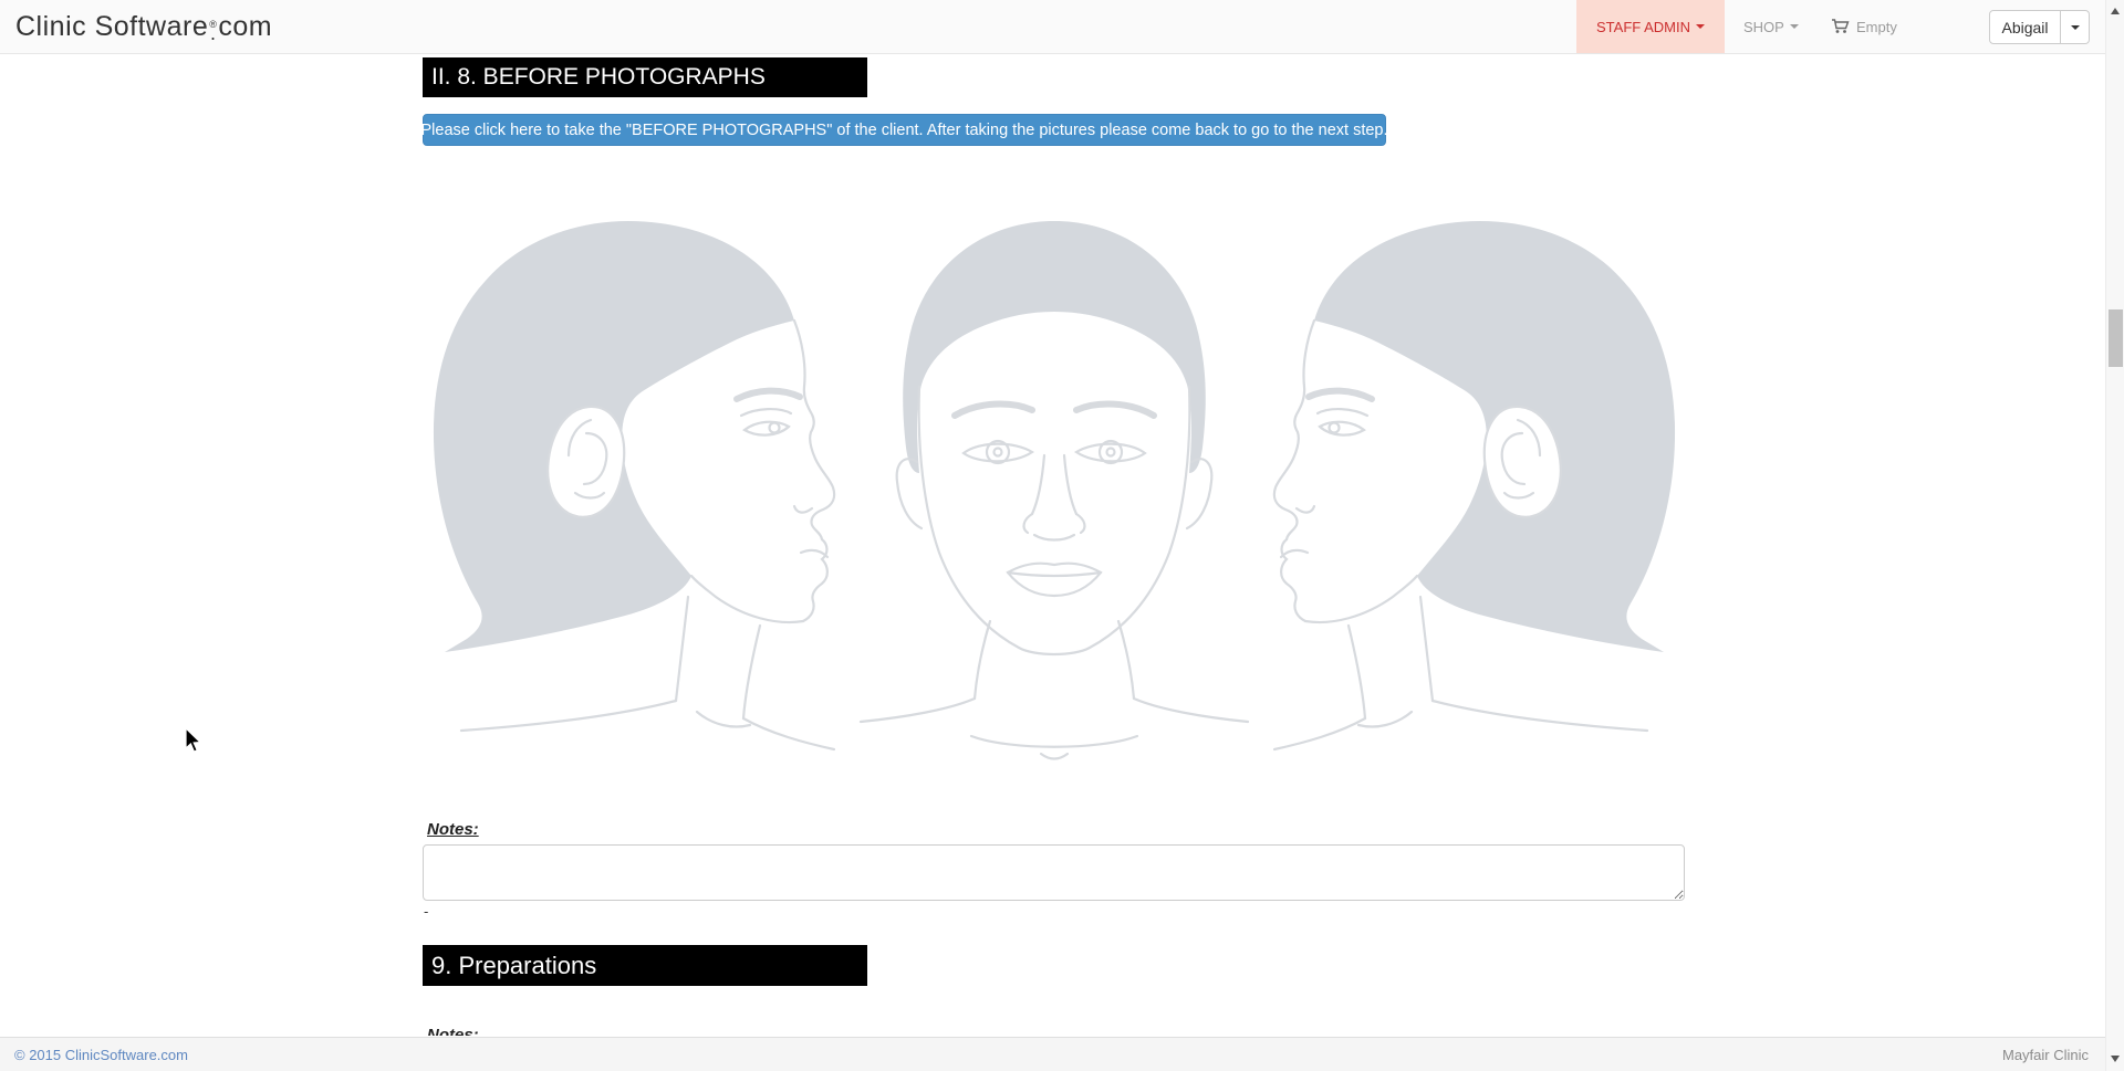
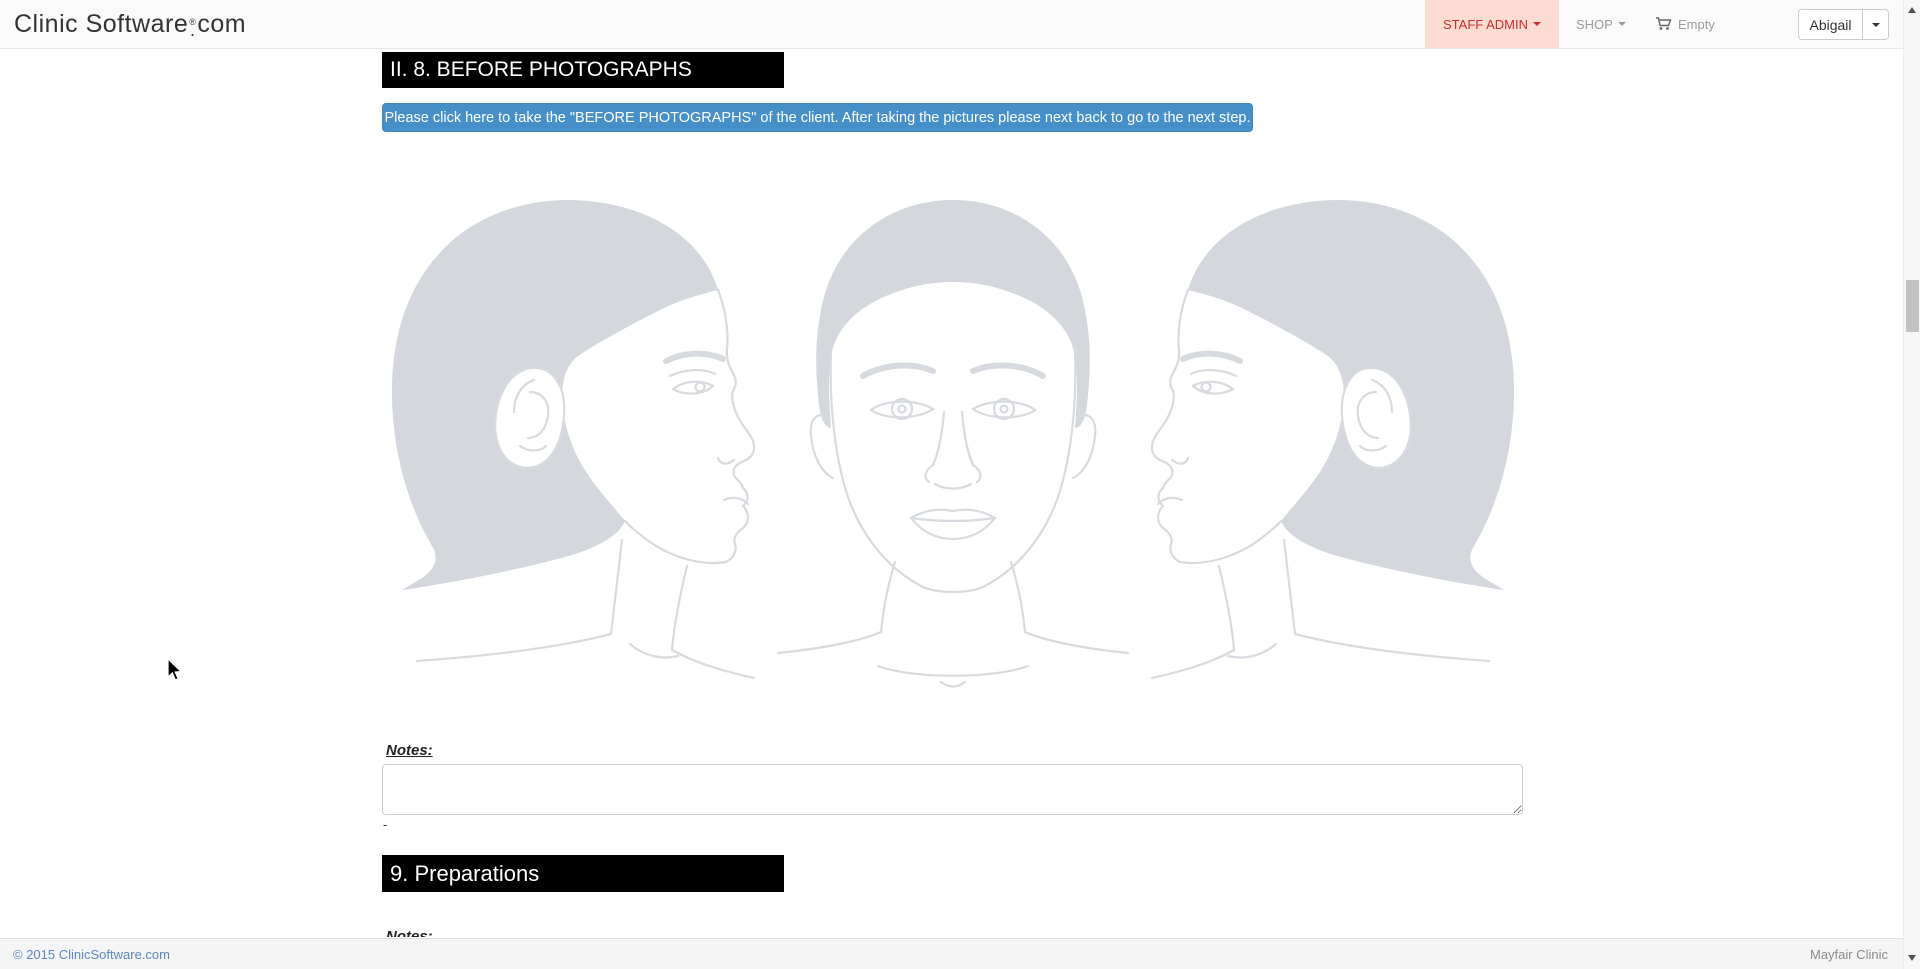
  Clinic Software
  ®
  .
  com
  STAFF ADMIN
  SHOP
  Empty
  Abigail
  II. 8. BEFORE PHOTOGRAPHS
- Please click here to take the "BEFORE PHOTOGRAPHS" of the client. After taking the pictures please come back to go to the next step.
+ Please click here to take the "BEFORE PHOTOGRAPHS" of the client. After taking the pictures please next back to go to the next step.
  Notes:
  -
  9. Preparations
  Notes:
  © 2015 ClinicSoftware.com
  Mayfair Clinic
